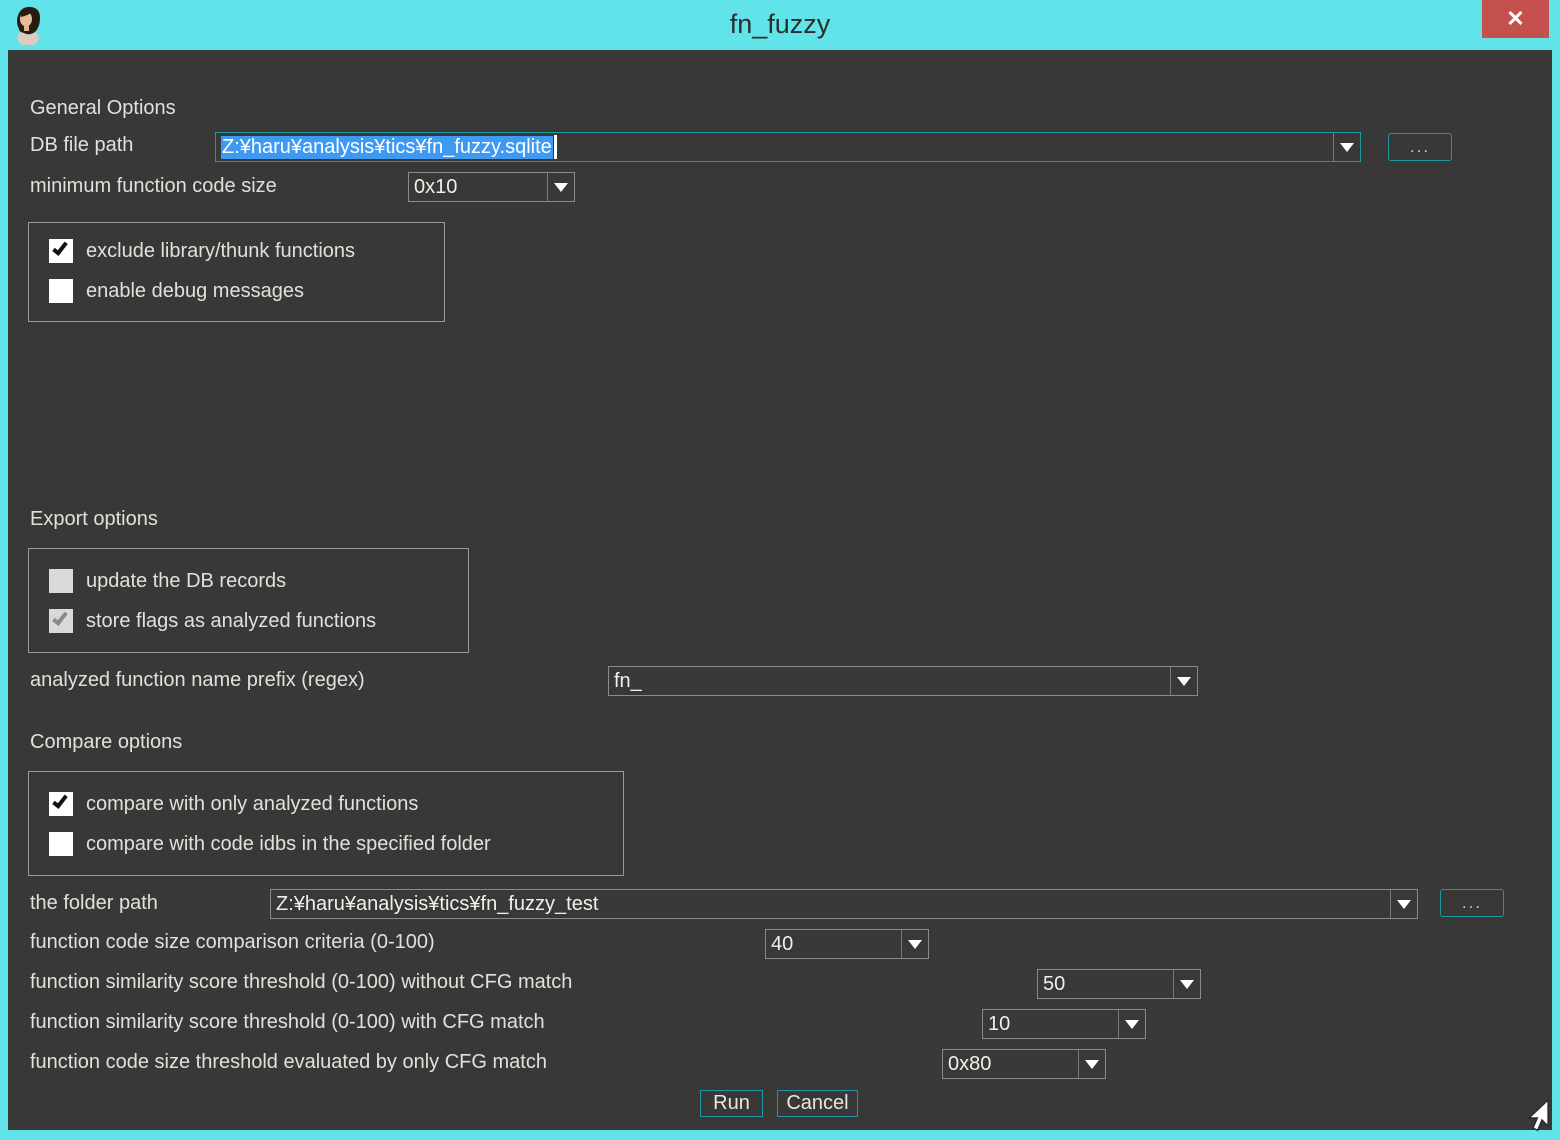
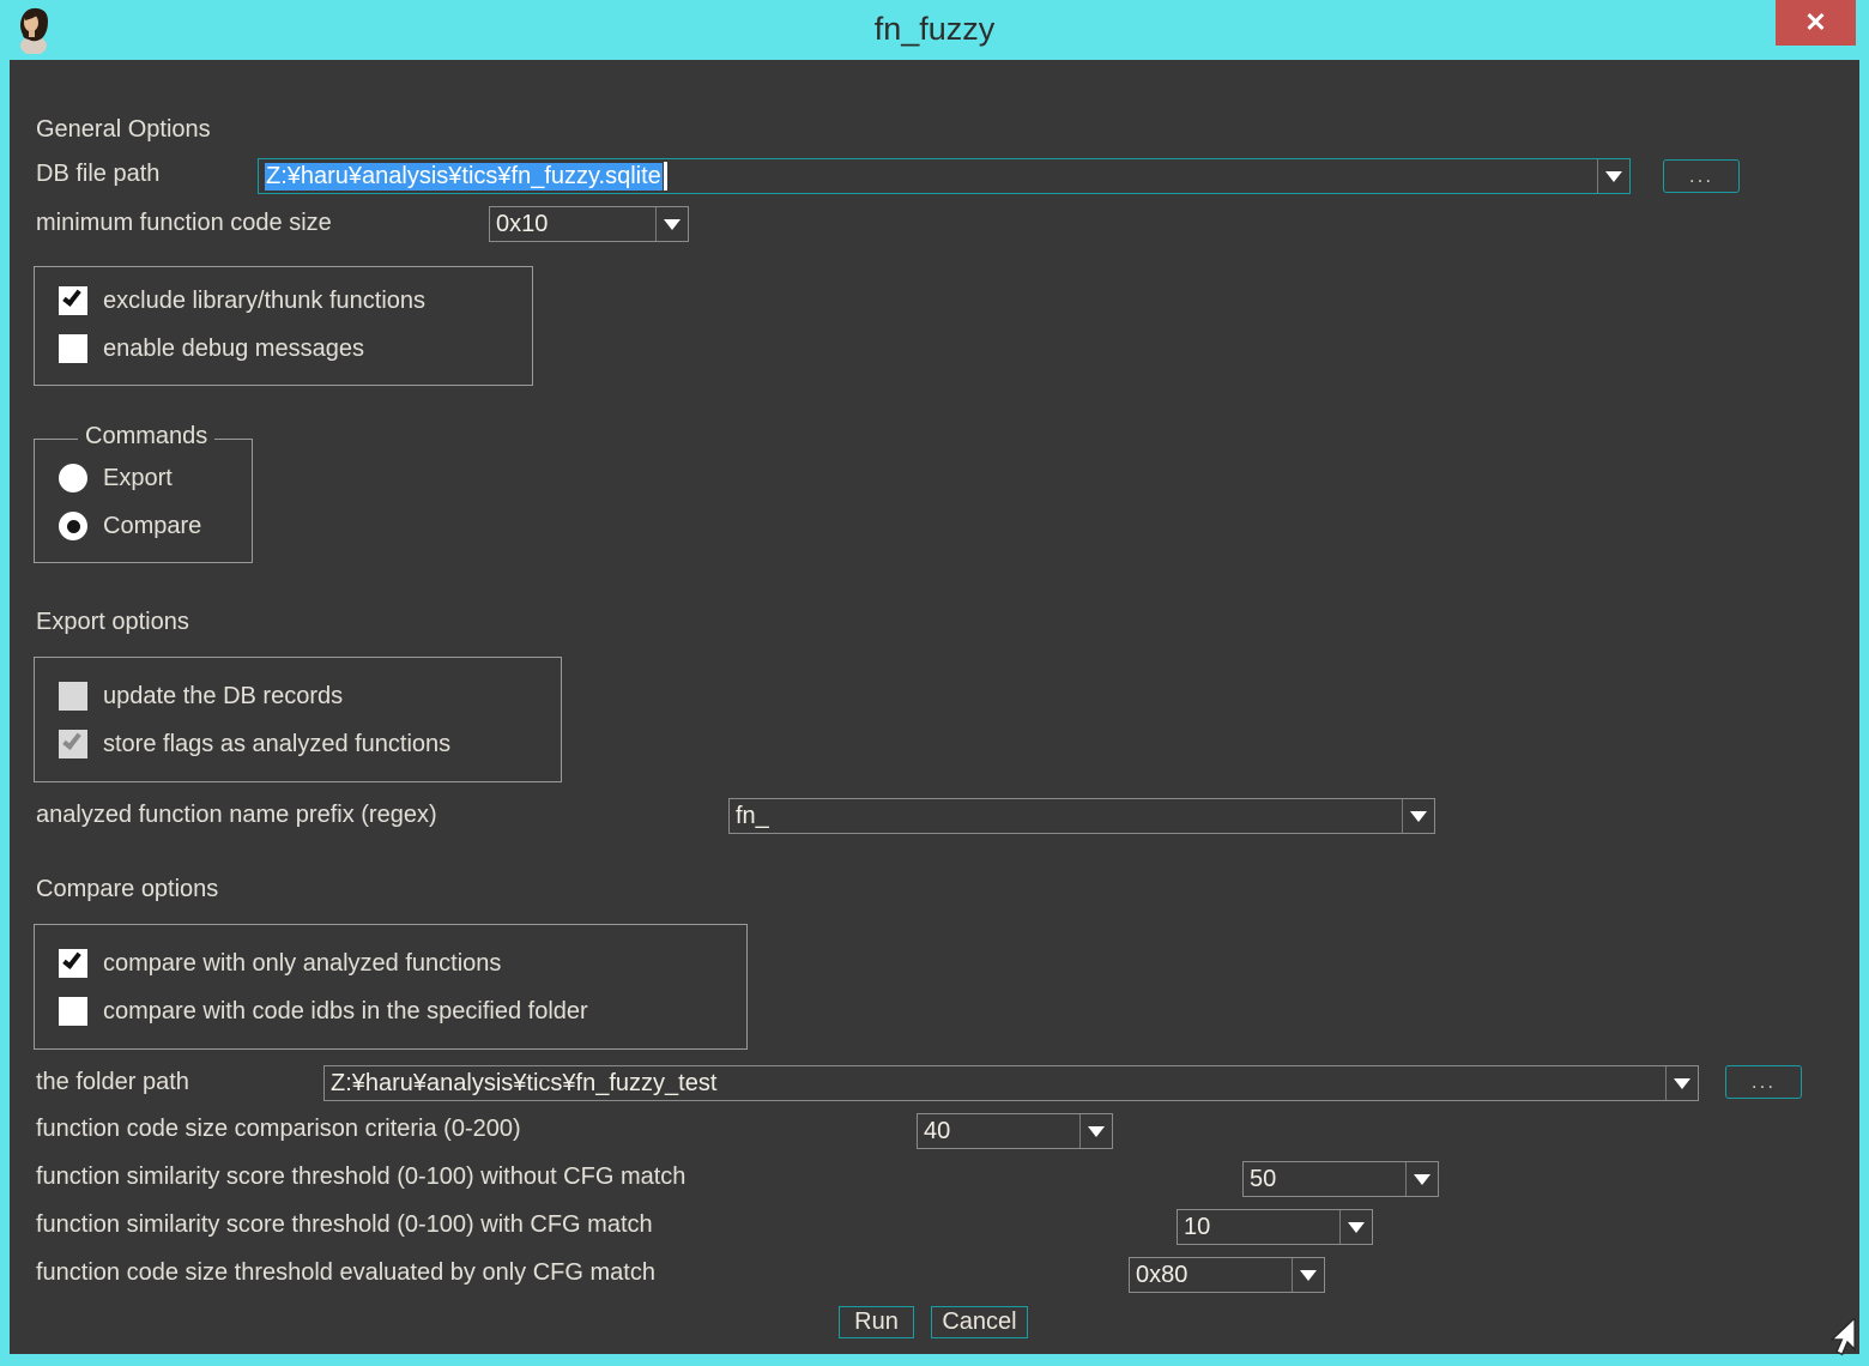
  fn_fuzzy
  ✕
  General Options
  DB file path
  Z:¥haru¥analysis¥tics¥fn_fuzzy.sqlite
  ...
  minimum function code size
  0x10
  exclude library/thunk functions
  enable debug messages
+ Commands
+ Export
+ Compare
  Export options
  update the DB records
  store flags as analyzed functions
  analyzed function name prefix (regex)
  fn_
  Compare options
  compare with only analyzed functions
  compare with code idbs in the specified folder
  the folder path
  Z:¥haru¥analysis¥tics¥fn_fuzzy_test
  ...
- function code size comparison criteria (0-100)
+ function code size comparison criteria (0-200)
  40
  function similarity score threshold (0-100) without CFG match
  50
  function similarity score threshold (0-100) with CFG match
  10
  function code size threshold evaluated by only CFG match
  0x80
  Run
  Cancel
